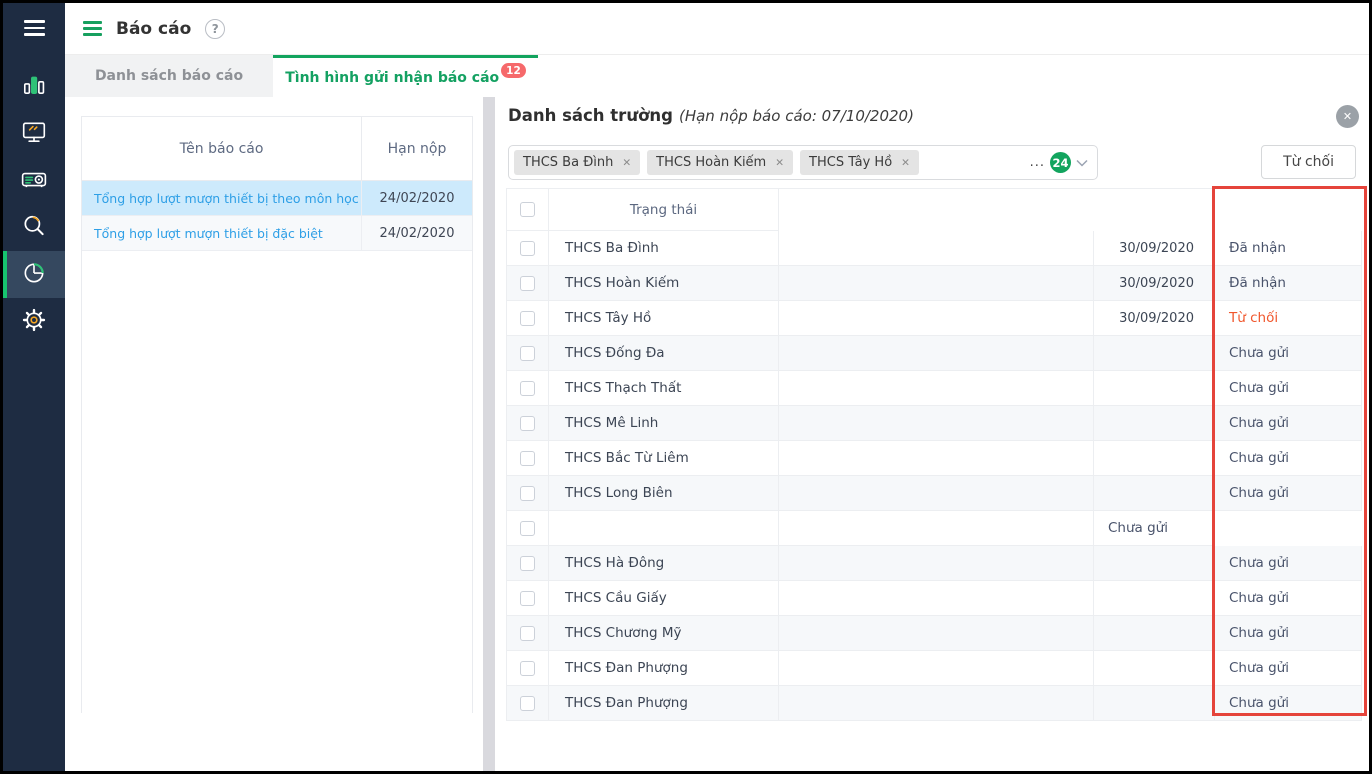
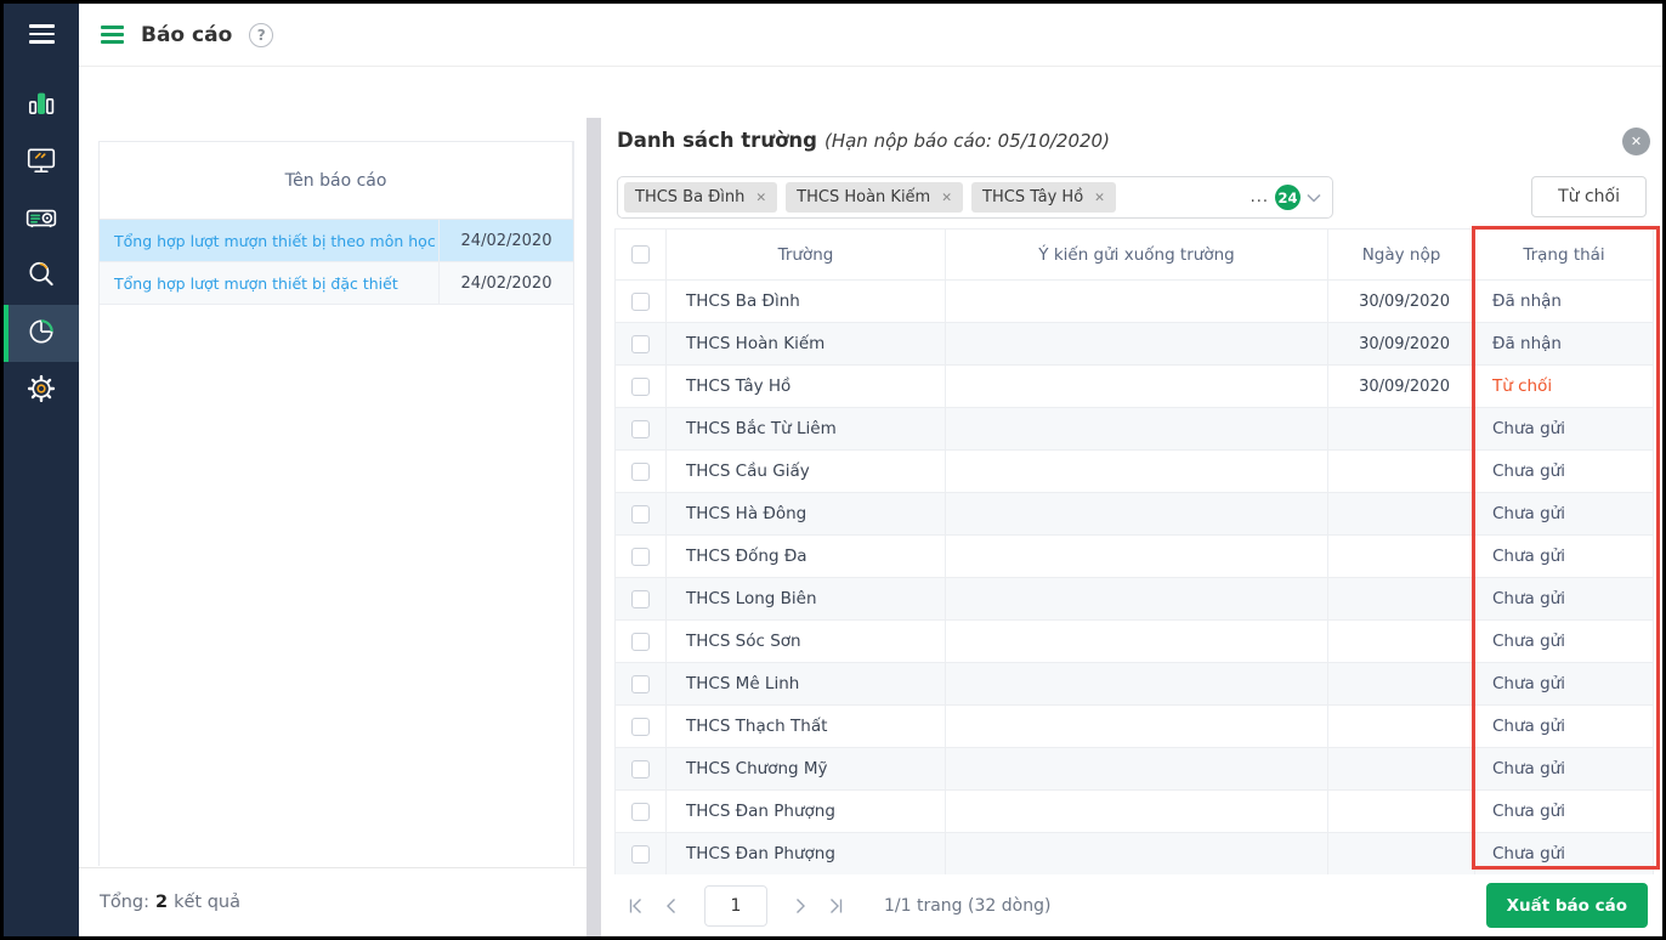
  Báo cáo
  ?
- Danh sách báo cáo
- Tình hình gửi nhận báo cáo
- 12
  Tên báo cáo
- Hạn nộp
  Tổng hợp lượt mượn thiết bị theo môn học
  24/02/2020
- Tổng hợp lượt mượn thiết bị đặc biệt
+ Tổng hợp lượt mượn thiết bị đặc thiết
  24/02/2020
+ Tổng:
+ 2
+ kết quả
- Danh sách trường (Hạn nộp báo cáo: 07/10/2020)
+ Danh sách trường (Hạn nộp báo cáo: 05/10/2020)
  ✕
  THCS Ba Đình
  ✕
  THCS Hoàn Kiếm
  ✕
  THCS Tây Hồ
  ✕
  ...
  24
  Từ chối
+ Trường
+ Ý kiến gửi xuống trường
+ Ngày nộp
  Trạng thái
  THCS Ba Đình
  30/09/2020
  Đã nhận
  THCS Hoàn Kiếm
  30/09/2020
  Đã nhận
  THCS Tây Hồ
  30/09/2020
  Từ chối
- THCS Đống Đa
+ THCS Bắc Từ Liêm
  Chưa gửi
- THCS Thạch Thất
+ THCS Cầu Giấy
  Chưa gửi
- THCS Mê Linh
+ THCS Hà Đông
  Chưa gửi
- THCS Bắc Từ Liêm
+ THCS Đống Đa
  Chưa gửi
  THCS Long Biên
  Chưa gửi
+ THCS Sóc Sơn
  Chưa gửi
- THCS Hà Đông
+ THCS Mê Linh
  Chưa gửi
- THCS Cầu Giấy
+ THCS Thạch Thất
  Chưa gửi
  THCS Chương Mỹ
  Chưa gửi
  THCS Đan Phượng
  Chưa gửi
  THCS Đan Phượng
  Chưa gửi
+ 1
+ 1/1 trang (32 dòng)
+ Xuất báo cáo
